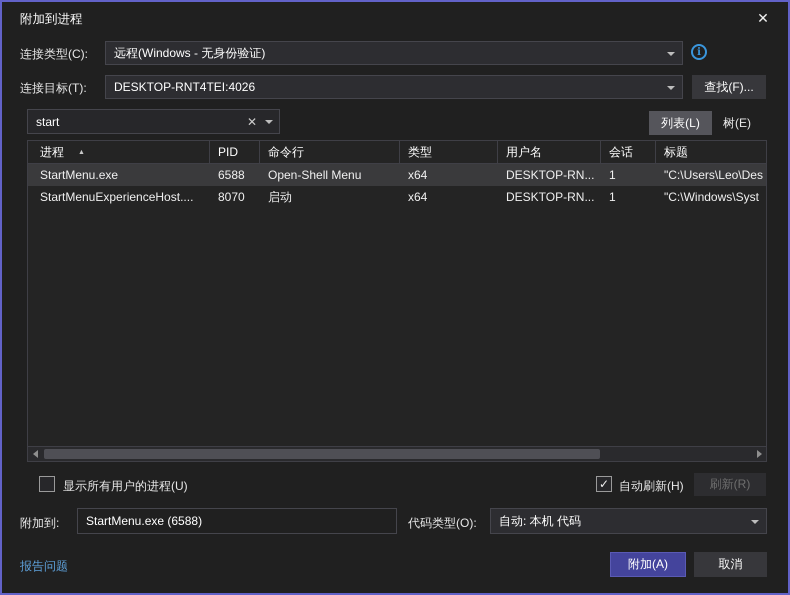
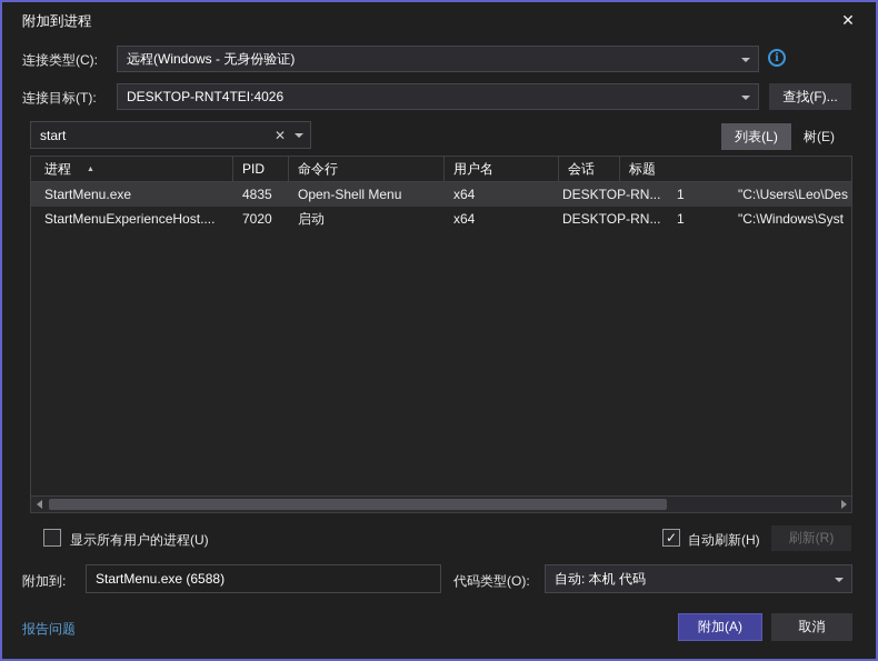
  附加到进程
  ✕
  连接类型(C):
  远程(Windows - 无身份验证)
  i
  连接目标(T):
  DESKTOP-RNT4TEI:4026
  查找(F)...
  start
  ✕
  列表(L)
  树(E)
  进程
  PID
  命令行
- 类型
  用户名
  会话
  标题
  StartMenu.exe
- 6588
+ 4835
  Open-Shell Menu
  x64
  DESKTOP-RN...
  1
  "C:\Users\Leo\Des
  StartMenuExperienceHost....
- 8070
+ 7020
  启动
  x64
  DESKTOP-RN...
  1
  "C:\Windows\Syst
  显示所有用户的进程(U)
  自动刷新(H)
  刷新(R)
  附加到:
  StartMenu.exe (6588)
  代码类型(O):
  自动: 本机 代码
  报告问题
  附加(A)
  取消
